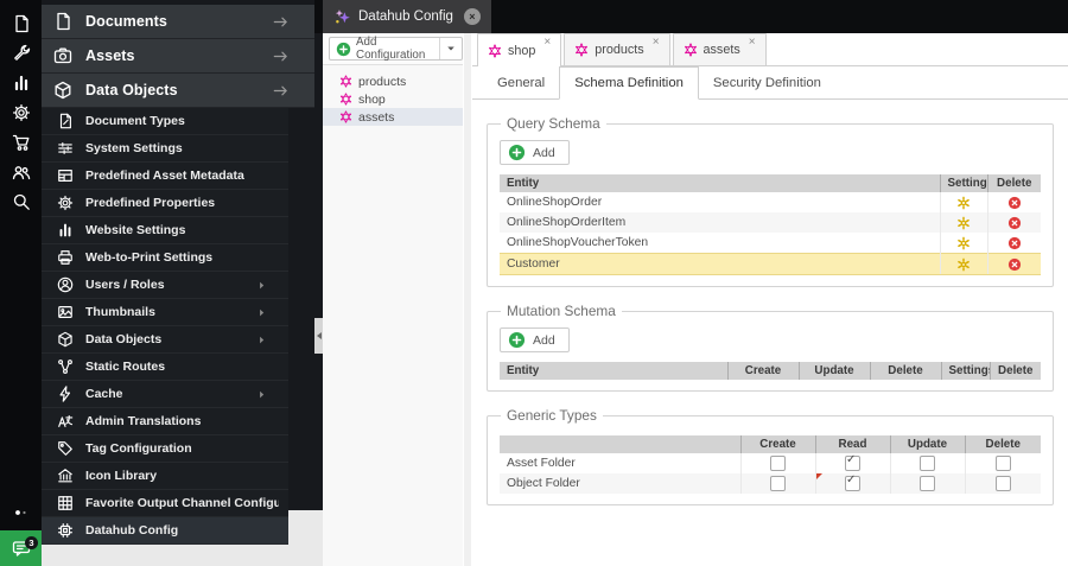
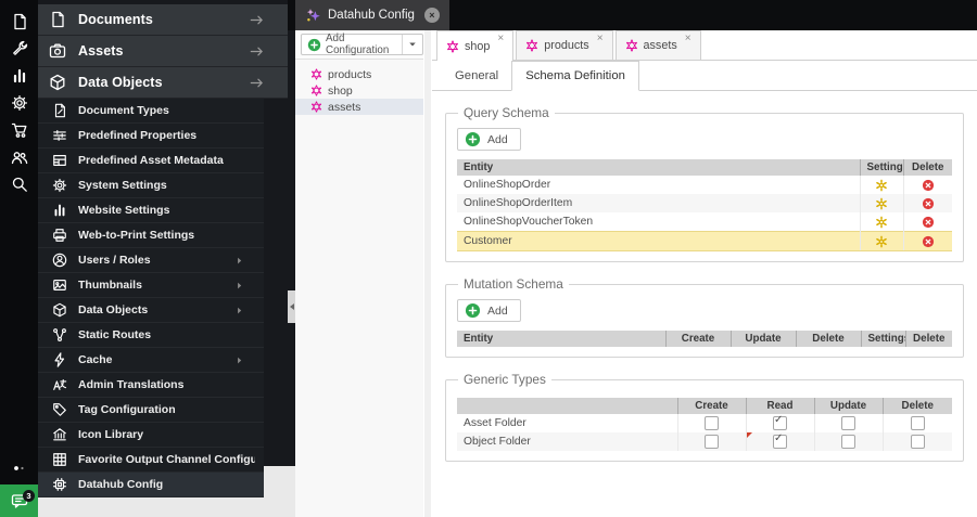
  3
  Datahub Config
  Documents
  Assets
  Data Objects
  Document Types
- System Settings
+ Predefined Properties
  Predefined Asset Metadata
- Predefined Properties
+ System Settings
  Website Settings
  Web-to-Print Settings
  Users / Roles
  Thumbnails
  Data Objects
  Static Routes
  Cache
  Admin Translations
  Tag Configuration
  Icon Library
  Favorite Output Channel Configu
  Datahub Config
  Add Configuration
  products
  shop
  assets
  shop
  products
  assets
  General
  Schema Definition
- Security Definition
  Query Schema
  Add
  Entity	Setting	Delete
  OnlineShopOrder
  OnlineShopOrderItem
  OnlineShopVoucherToken
  Customer
  Mutation Schema
  Add
  Entity	Create	Update	Delete	Setting	Delete
  Generic Types
  	Create	Read	Update	Delete
  Asset Folder
  Object Folder
